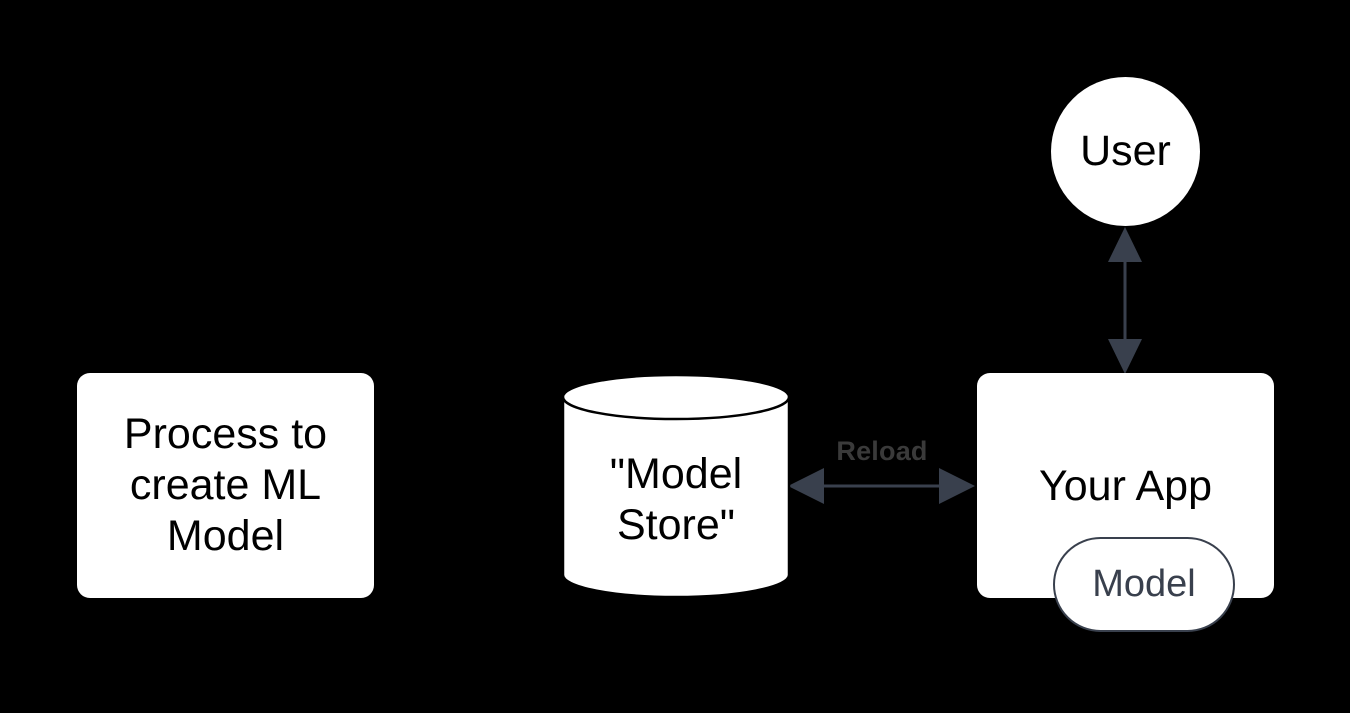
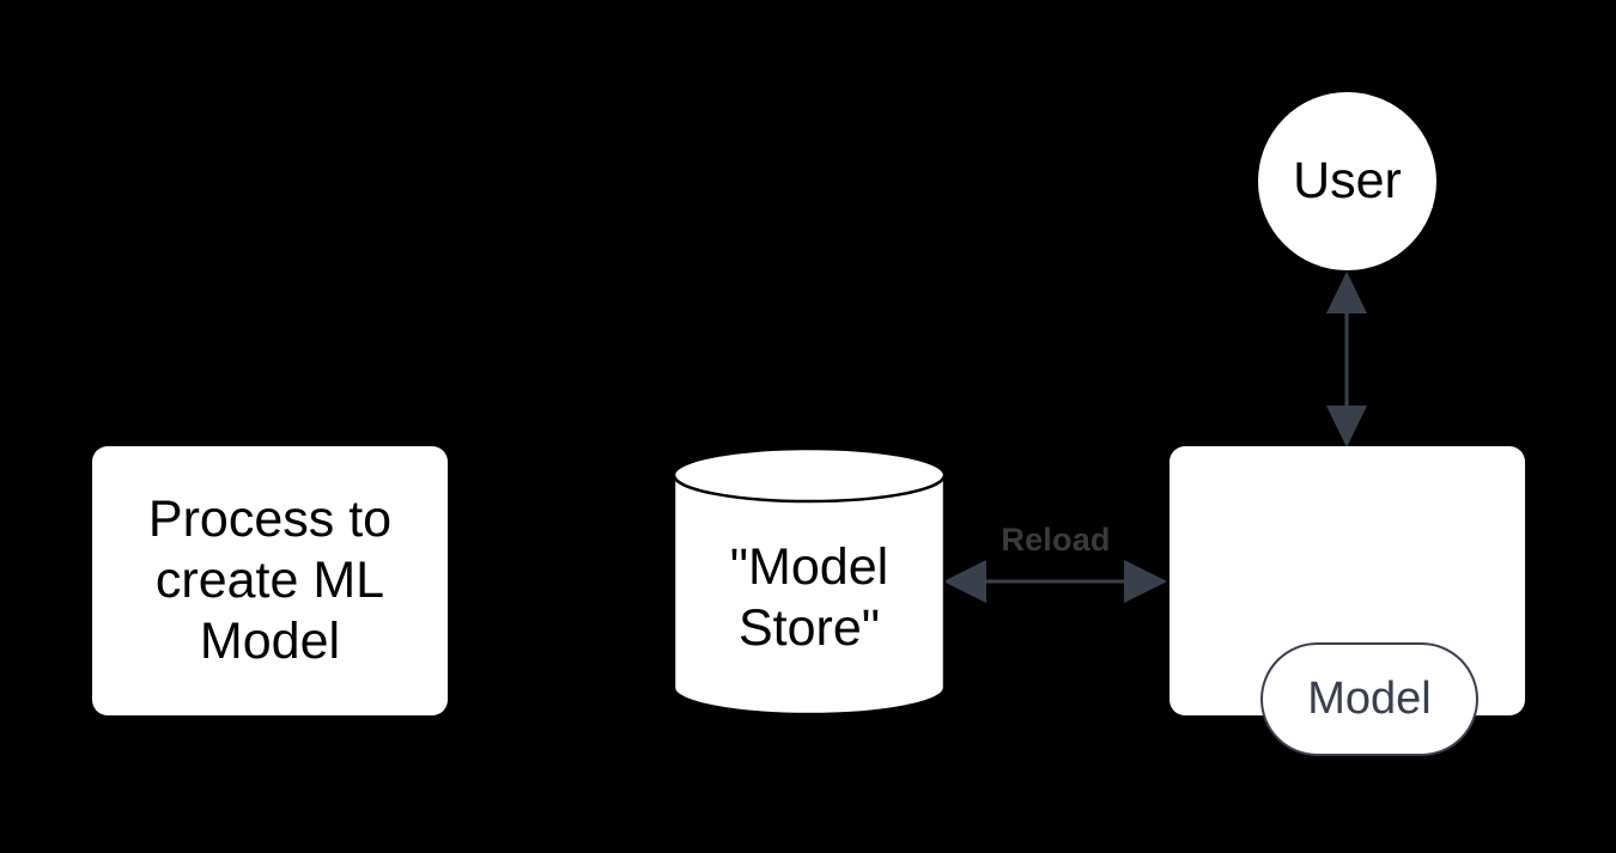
  Process to
  create ML
  Model
  "Model
  Store"
  Reload
- Your App
  Model
  User
